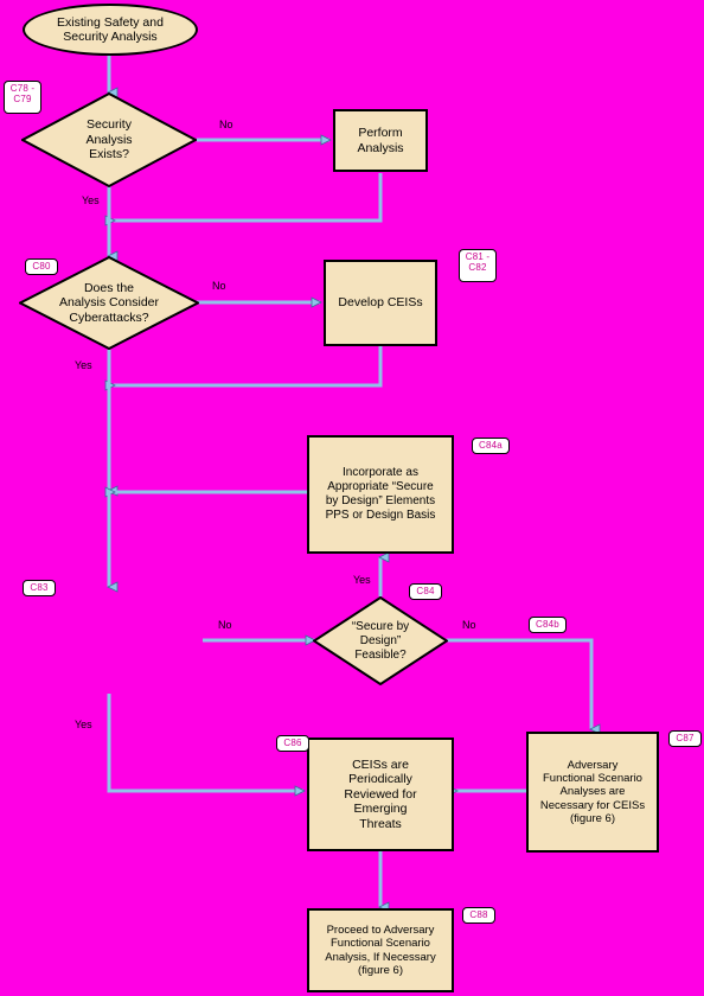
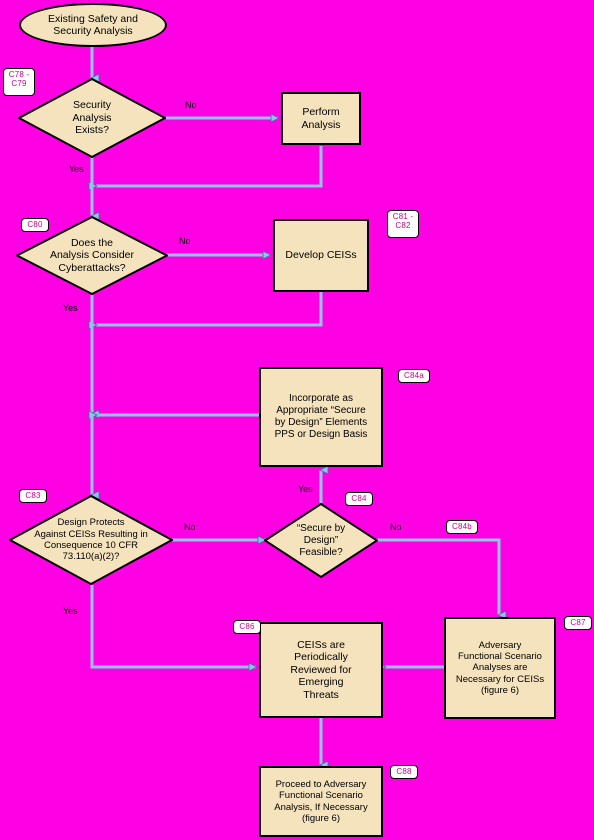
  Existing Safety and
  Security Analysis
  Security
  Analysis
  Exists?
  Perform
  Analysis
  Does the
  Analysis Consider
  Cyberattacks?
  Develop CEISs
  Incorporate as
  Appropriate “Secure
  by Design” Elements
  PPS or Design Basis
+ Design Protects
+ Against CEISs Resulting in
+ Consequence 10 CFR
+ 73.110(a)(2)?
  “Secure by
  Design”
  Feasible?
  CEISs are
  Periodically
  Reviewed for
  Emerging
  Threats
  Adversary
  Functional Scenario
  Analyses are
  Necessary for CEISs
  (figure 6)
  Proceed to Adversary
  Functional Scenario
  Analysis, If Necessary
  (figure 6)
  C78 -
  C79
  C80
  C81 -
  C82
  C84a
  C83
  C84
  C84b
  C86
  C87
  C88
  No
  Yes
  No
  Yes
  No
  Yes
  No
  Yes
